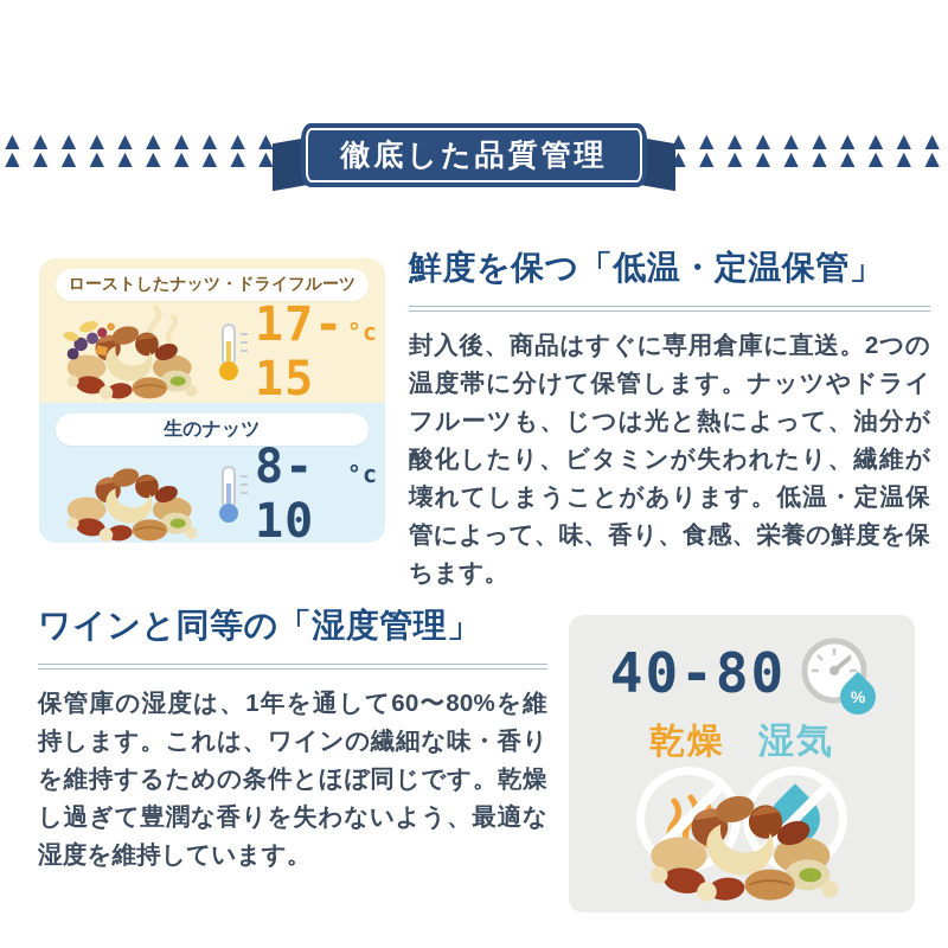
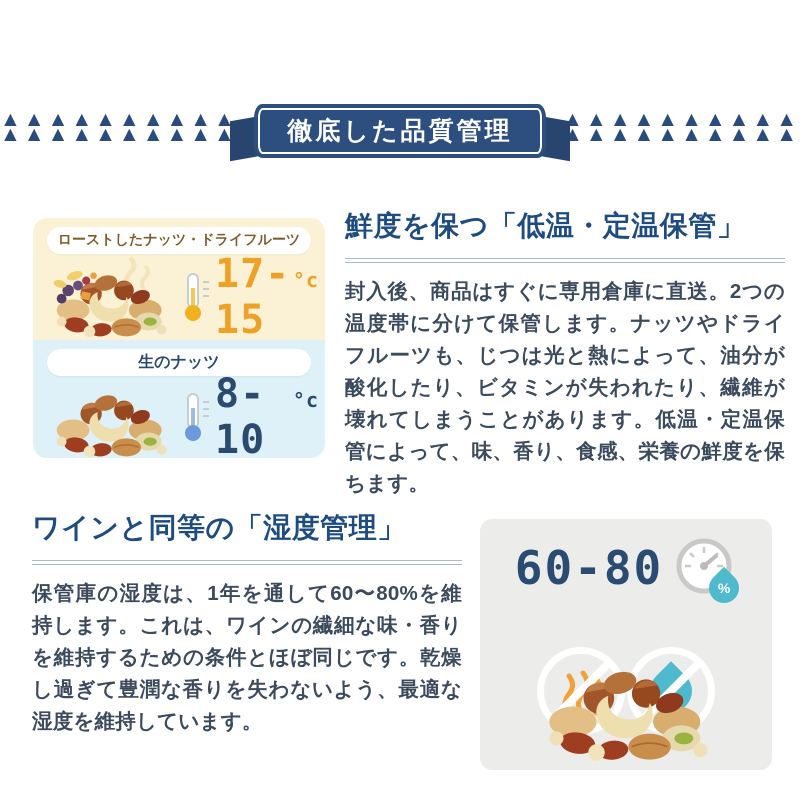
  ▲▲▲▲▲▲▲▲▲▲
  ▲▲▲▲▲▲▲▲▲▲
  ▲▲▲▲▲▲▲▲▲▲
  ▲▲▲▲▲▲▲▲▲▲
  徹底した品質管理
  ローストしたナッツ・ドライフルーツ
  17-15
  °c
  生のナッツ
  8-10
  °c
  鮮度を保つ「低温・定温保管」
  封入後、商品はすぐに専用倉庫に直送。2つの温度帯に分けて保管します。ナッツやドライフルーツも、じつは光と熱によって、油分が酸化したり、ビタミンが失われたり、繊維が壊れてしまうことがあります。低温・定温保管によって、味、香り、食感、栄養の鮮度を保ちます。
  ワインと同等の「湿度管理」
  保管庫の湿度は、1年を通して60〜80%を維持します。これは、ワインの繊細な味・香りを維持するための条件とほぼ同じです。乾燥し過ぎて豊潤な香りを失わないよう、最適な湿度を維持しています。
- 40-80
+ 60-80
- 乾燥
- 湿気
